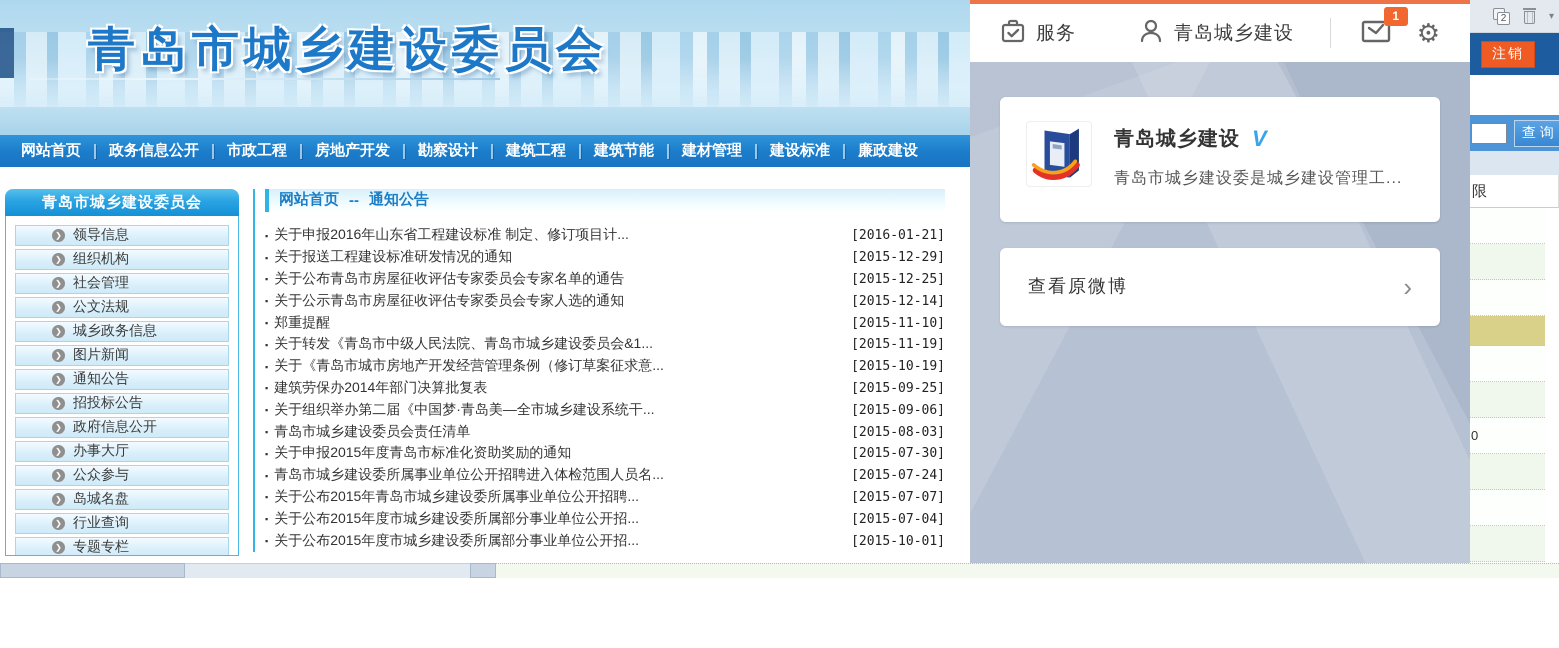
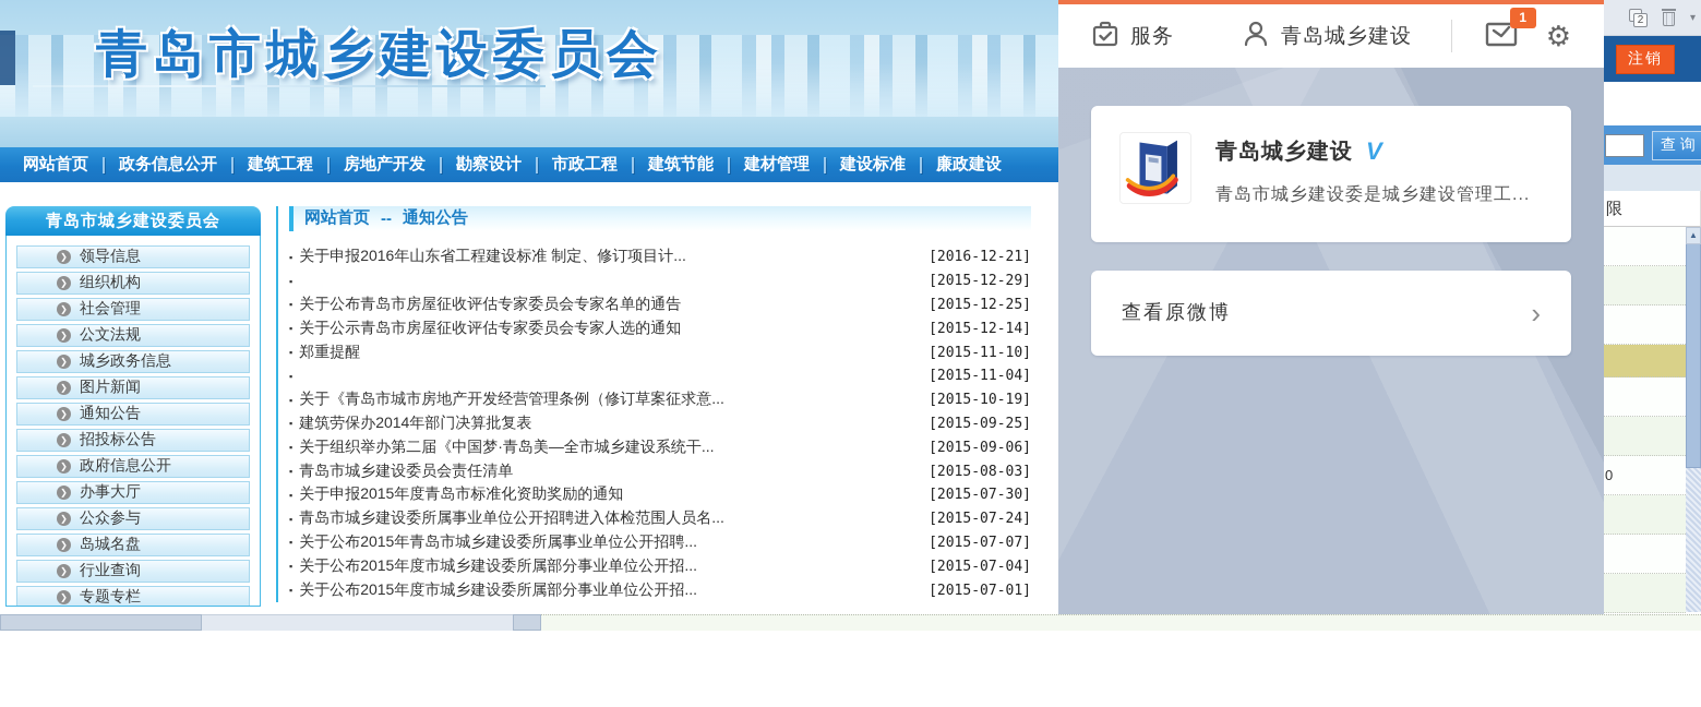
  青岛市城乡建设委员会
  网站首页
  政务信息公开
- 市政工程
+ 建筑工程
  房地产开发
  勘察设计
- 建筑工程
+ 市政工程
  建筑节能
  建材管理
  建设标准
  廉政建设
  青岛市城乡建设委员会
  ❯
  领导信息
  ❯
  组织机构
  ❯
  社会管理
  ❯
  公文法规
  ❯
  城乡政务信息
  ❯
  图片新闻
  ❯
  通知公告
  ❯
  招投标公告
  ❯
  政府信息公开
  ❯
  办事大厅
  ❯
  公众参与
  ❯
  岛城名盘
  ❯
  行业查询
  ❯
  专题专栏
  网站首页
  --
  通知公告
  ▪
  关于申报2016年山东省工程建设标准 制定、修订项目计...
- [2016-01-21]
+ [2016-12-21]
  ▪
- 关于报送工程建设标准研发情况的通知
  [2015-12-29]
  ▪
  关于公布青岛市房屋征收评估专家委员会专家名单的通告
  [2015-12-25]
  ▪
  关于公示青岛市房屋征收评估专家委员会专家人选的通知
  [2015-12-14]
  ▪
  郑重提醒
  [2015-11-10]
  ▪
- 关于转发《青岛市中级人民法院、青岛市城乡建设委员会&1...
- [2015-11-19]
+ [2015-11-04]
  ▪
  关于《青岛市城市房地产开发经营管理条例（修订草案征求意...
  [2015-10-19]
  ▪
  建筑劳保办2014年部门决算批复表
  [2015-09-25]
  ▪
  关于组织举办第二届《中国梦·青岛美—全市城乡建设系统干...
  [2015-09-06]
  ▪
  青岛市城乡建设委员会责任清单
  [2015-08-03]
  ▪
  关于申报2015年度青岛市标准化资助奖励的通知
  [2015-07-30]
  ▪
  青岛市城乡建设委所属事业单位公开招聘进入体检范围人员名...
  [2015-07-24]
  ▪
  关于公布2015年青岛市城乡建设委所属事业单位公开招聘...
  [2015-07-07]
  ▪
  关于公布2015年度市城乡建设委所属部分事业单位公开招...
  [2015-07-04]
  ▪
  关于公布2015年度市城乡建设委所属部分事业单位公开招...
- [2015-10-01]
+ [2015-07-01]
  服务
  青岛城乡建设
  1
  ⚙
  青岛城乡建设
  V
  青岛市城乡建设委是城乡建设管理工...
  查看原微博
  ›
  2
  ▾
  注销
  查 询
  限
  0
+ ▲
